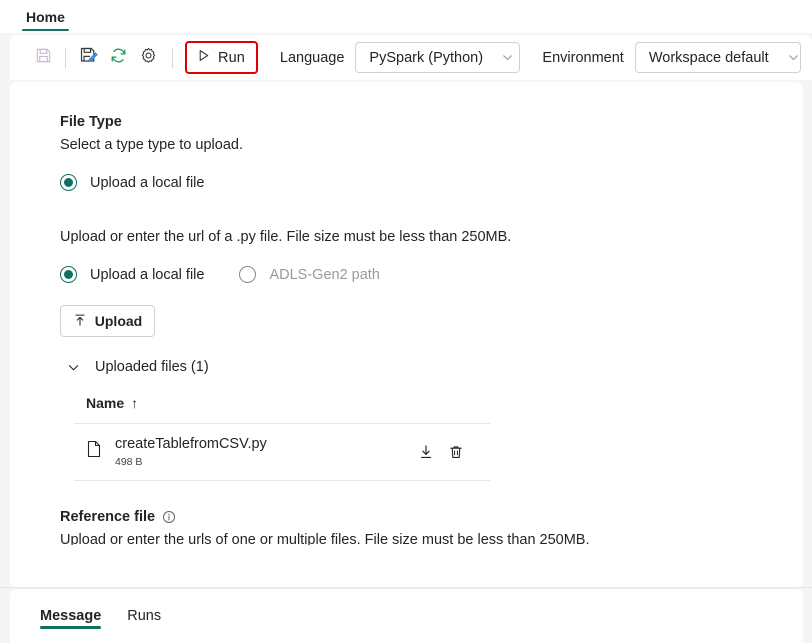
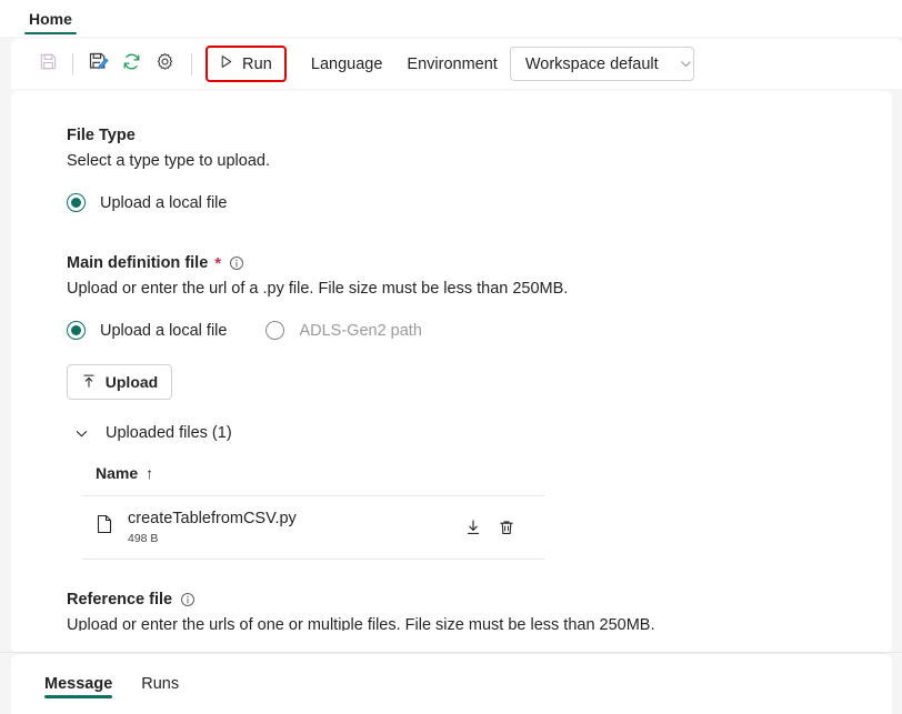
  Home
  Run
  Language
- PySpark (Python)
  Environment
  Workspace default
  File Type
  Select a type type to upload.
  Upload a local file
+ Main definition file
+ *
  Upload or enter the url of a .py file. File size must be less than 250MB.
  Upload a local file
  ADLS-Gen2 path
  Upload
  Uploaded files (1)
  Name
  ↑
  createTablefromCSV.py
  498 B
  Reference file
  Upload or enter the urls of one or multiple files. File size must be less than 250MB.
  Message
  Runs
